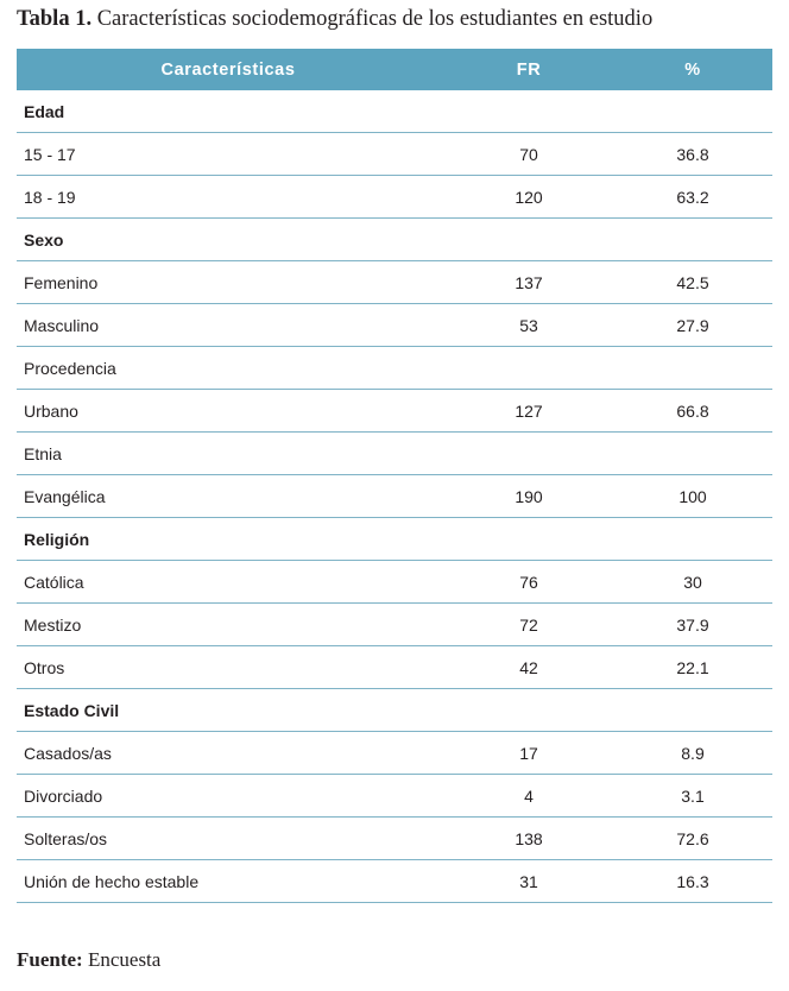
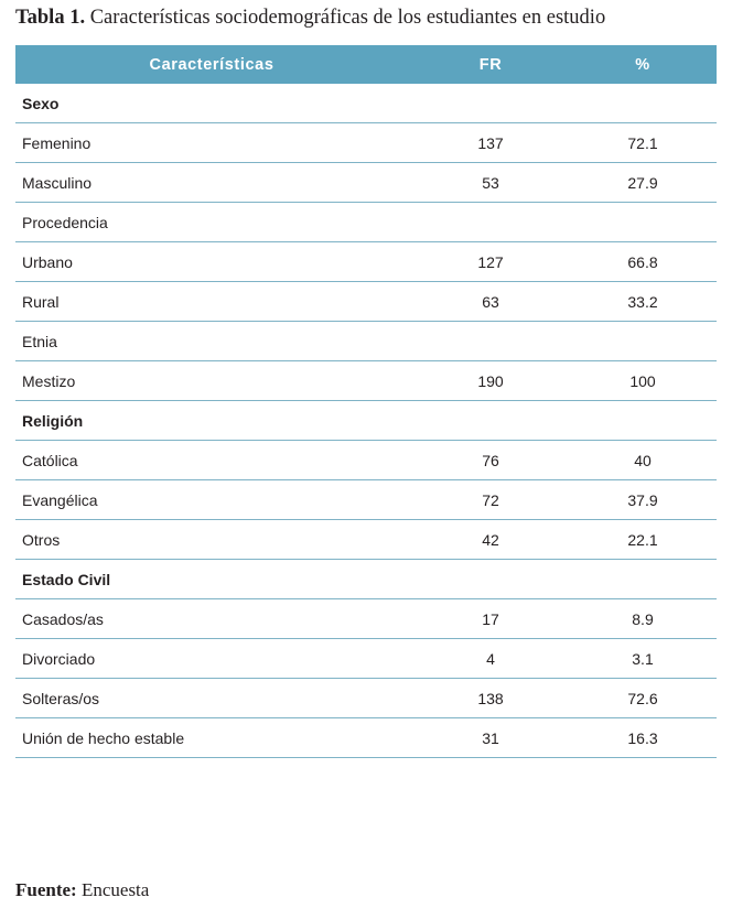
  Tabla 1. Características sociodemográficas de los estudiantes en estudio
  Características	FR	%
- Edad
- 15 - 17	70	36.8
- 18 - 19	120	63.2
  Sexo
- Femenino	137	42.5
+ Femenino	137	72.1
  Masculino	53	27.9
  Procedencia
  Urbano	127	66.8
+ Rural	63	33.2
  Etnia
- Evangélica	190	100
+ Mestizo	190	100
  Religión
- Católica	76	30
+ Católica	76	40
- Mestizo	72	37.9
+ Evangélica	72	37.9
  Otros	42	22.1
  Estado Civil
  Casados/as	17	8.9
  Divorciado	4	3.1
  Solteras/os	138	72.6
  Unión de hecho estable	31	16.3
  Fuente: Encuesta
